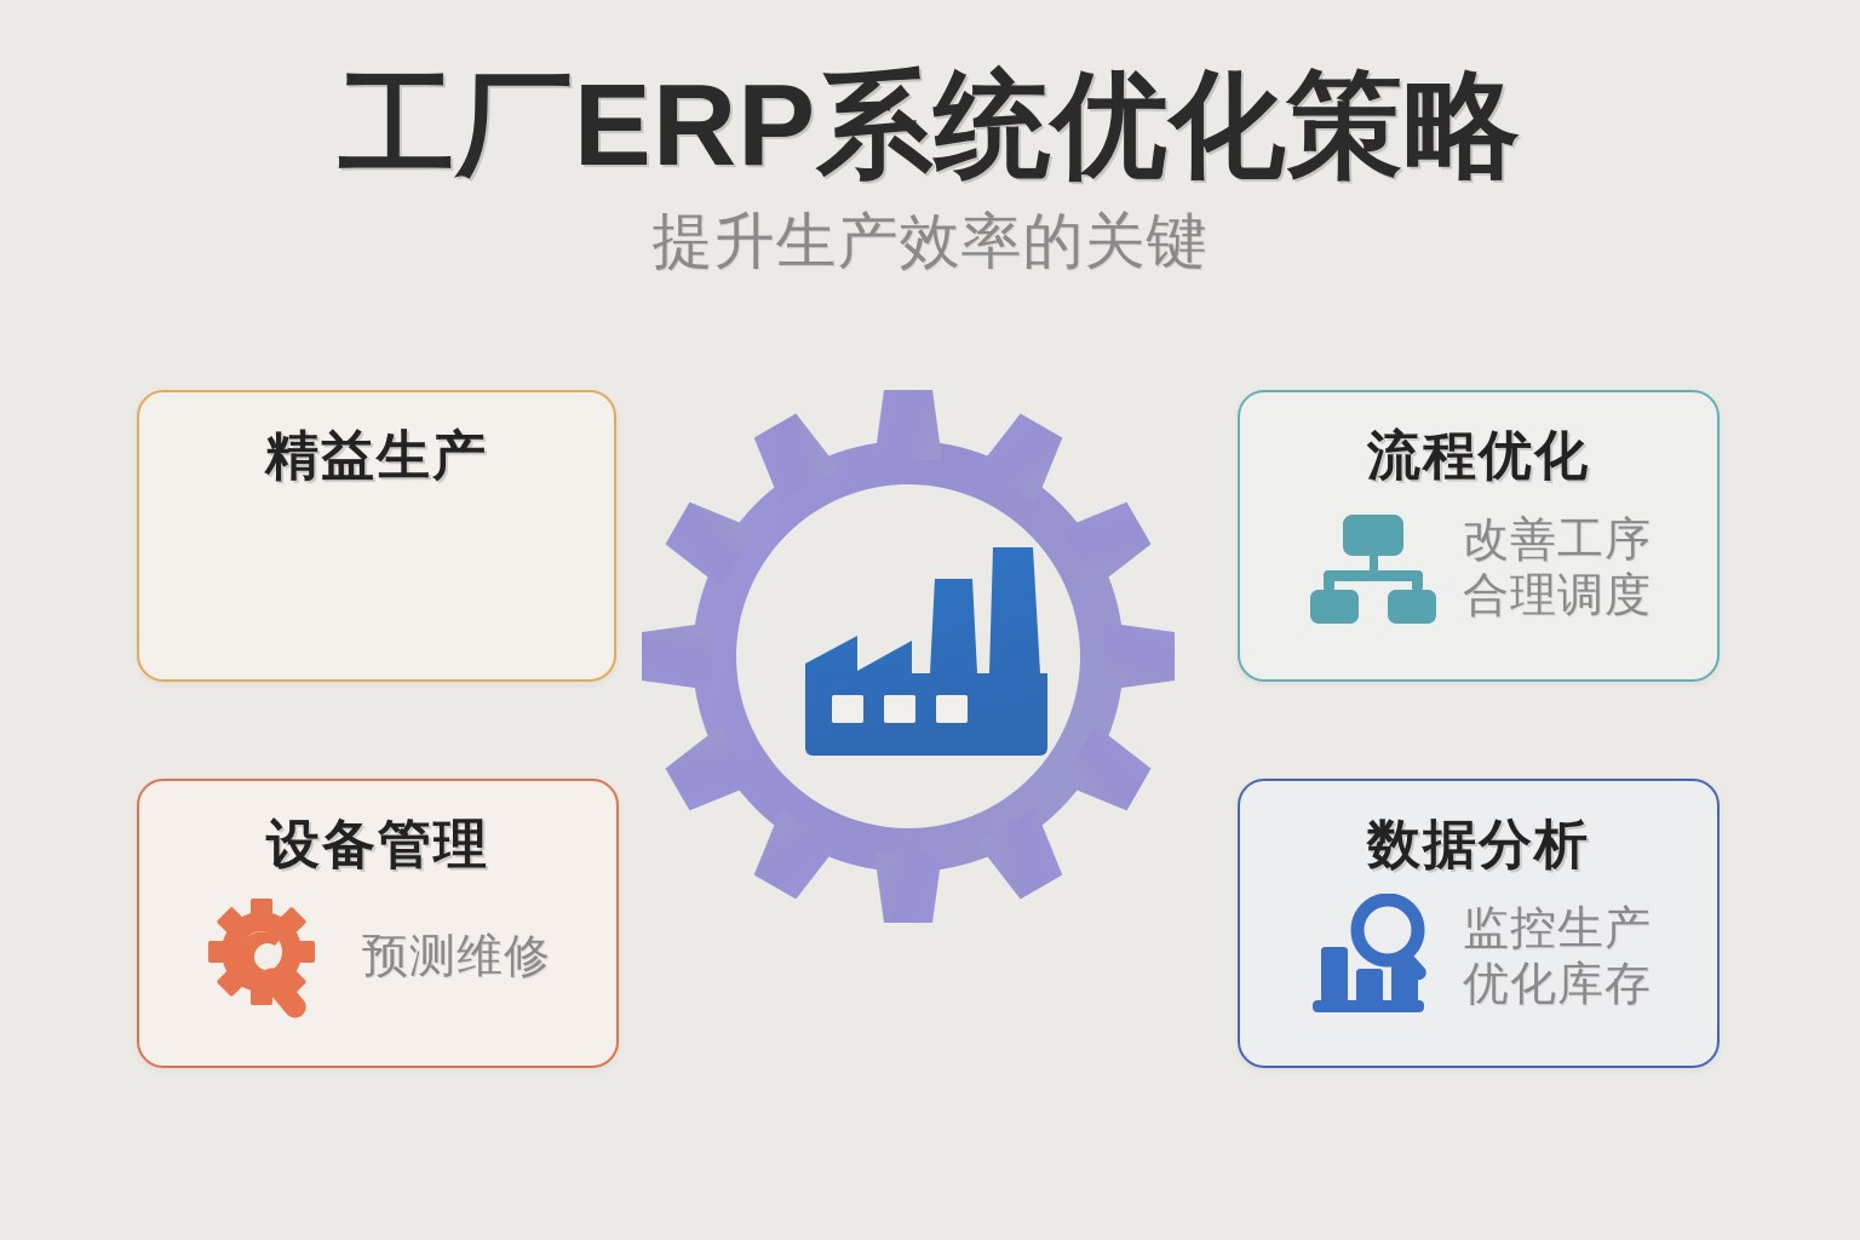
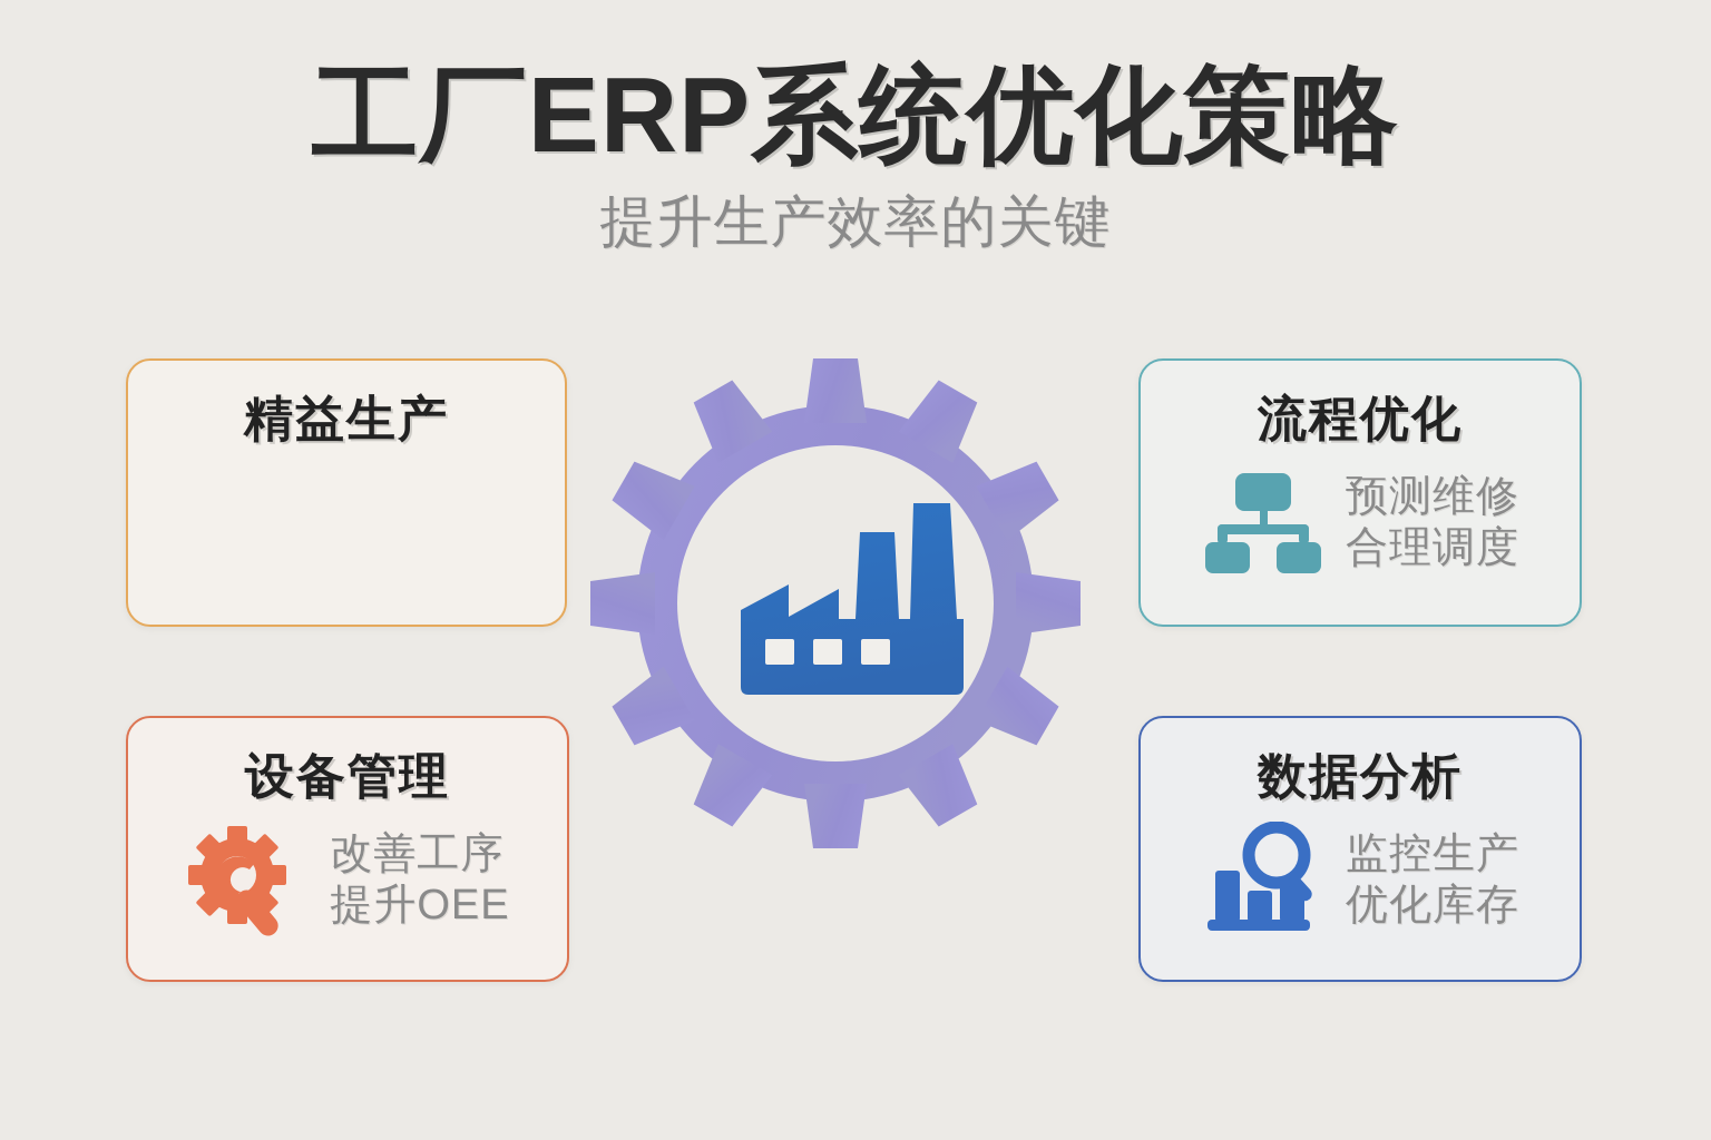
  工厂ERP系统优化策略
  提升生产效率的关键
  精益生产
  流程优化
- 改善工序
+ 预测维修
  合理调度
  设备管理
- 预测维修
+ 改善工序
+ 提升OEE
  数据分析
  监控生产
  优化库存
